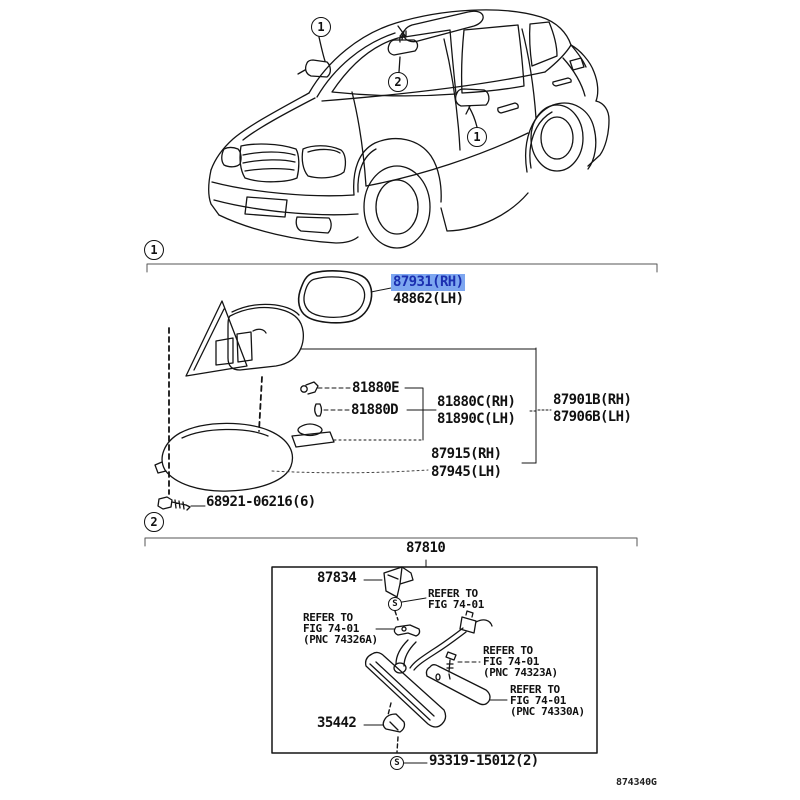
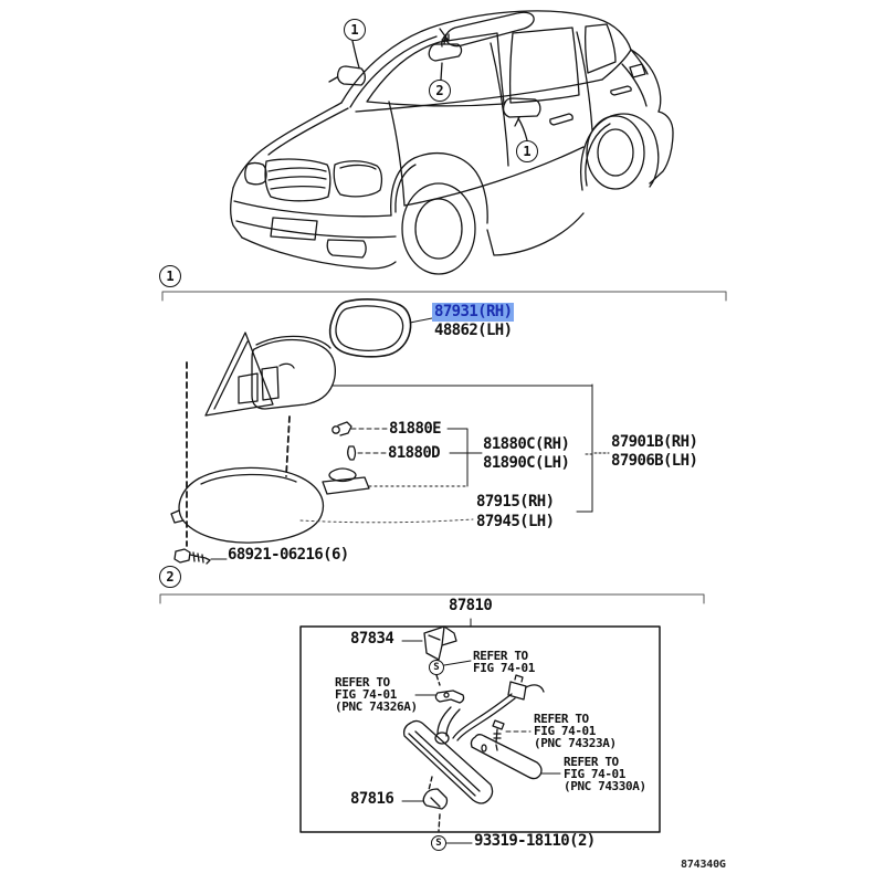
  1
  2
  1
  1
  2
  S
  S
  87931(RH)
  48862(LH)
  81880E
  81880D
  81880C(RH)
  81890C(LH)
  87901B(RH)
  87906B(LH)
  87915(RH)
  87945(LH)
  68921-06216(6)
  87810
  87834
  REFER TO
  FIG 74-01
  REFER TO
  FIG 74-01
  (PNC 74326A)
  REFER TO
  FIG 74-01
  (PNC 74323A)
  REFER TO
  FIG 74-01
  (PNC 74330A)
- 35442
+ 87816
- 93319-15012(2)
+ 93319-18110(2)
  874340G
